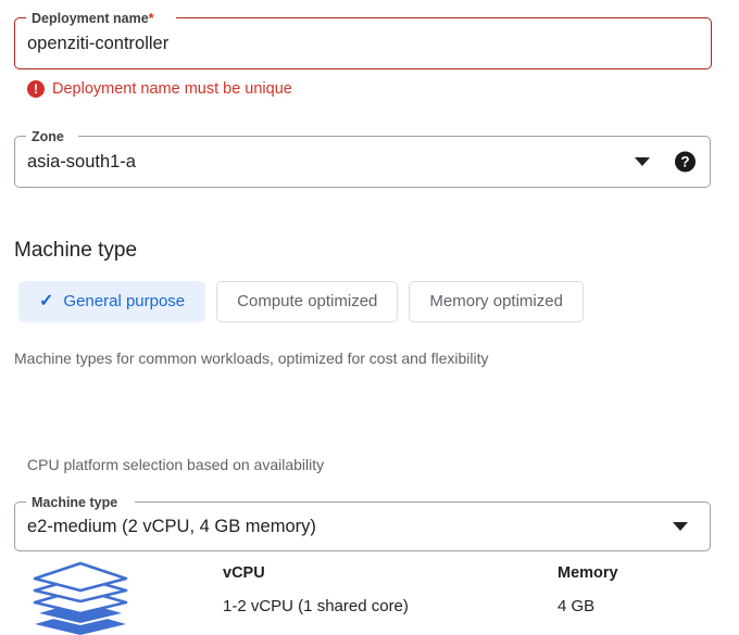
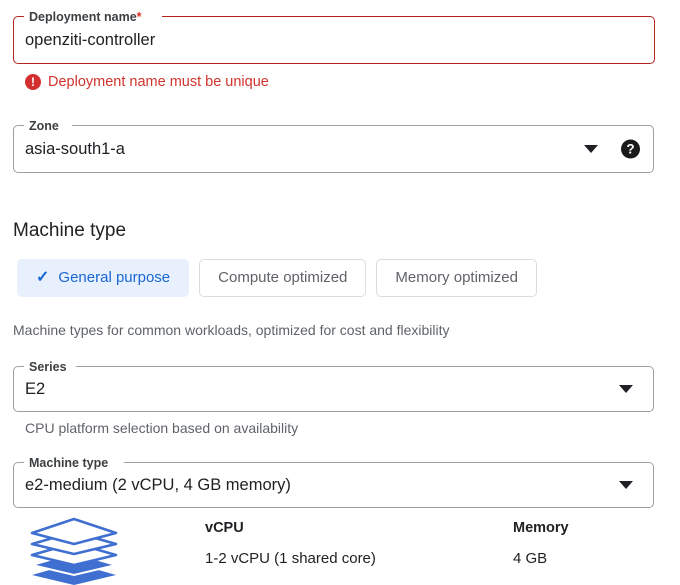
  Deployment name*
  openziti-controller
  !
  Deployment name must be unique
  Zone
  asia-south1-a
  ?
  Machine type
  ✓
  General purpose
  Compute optimized
  Memory optimized
  Machine types for common workloads, optimized for cost and flexibility
+ Series
+ E2
  CPU platform selection based on availability
  Machine type
  e2-medium (2 vCPU, 4 GB memory)
  vCPU
  1-2 vCPU (1 shared core)
  Memory
  4 GB
